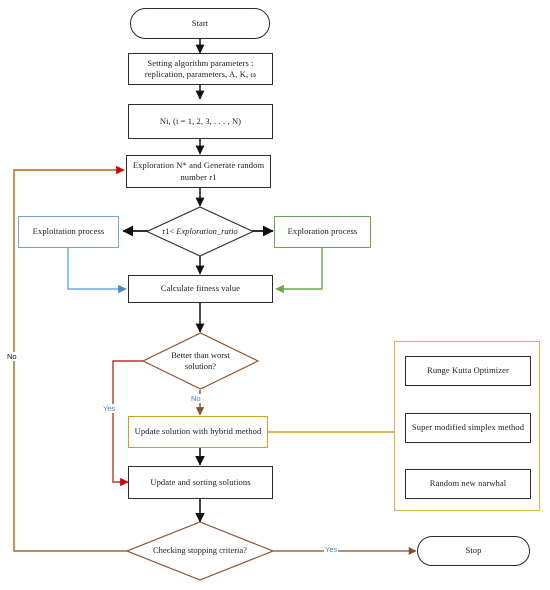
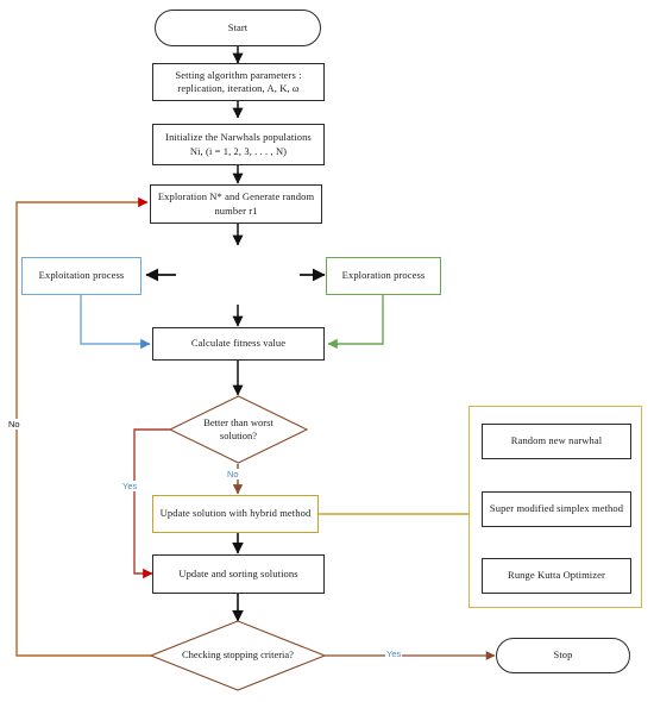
  Start
  Setting algorithm parameters :
- replication, parameters, A, K, ω
+ replication, iteration, A, K, ω
+ Initialize the Narwhals populations
  Ni, (i = 1, 2, 3, . . . , N)
  Exploration N* and Generate random
  number r1
- r1<
- Exploration_ratio
  Exploitation process
  Exploration process
  Calculate fitness value
  Better than worst
  solution?
  Update solution with hybrid method
  Update and sorting solutions
  Checking stopping criteria?
  Stop
- Runge Kutta Optimizer
+ Random new narwhal
  Super modified simplex method
- Random new narwhal
+ Runge Kutta Optimizer
  Yes
  No
  Yes
  No
